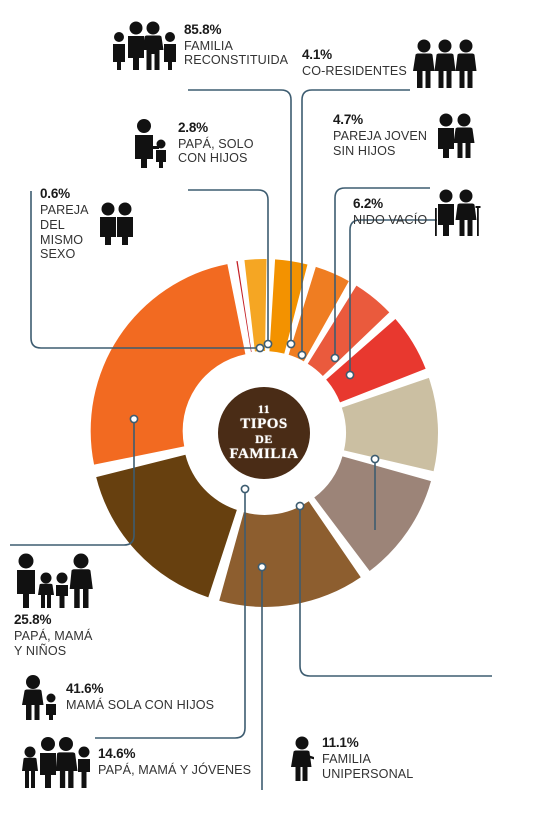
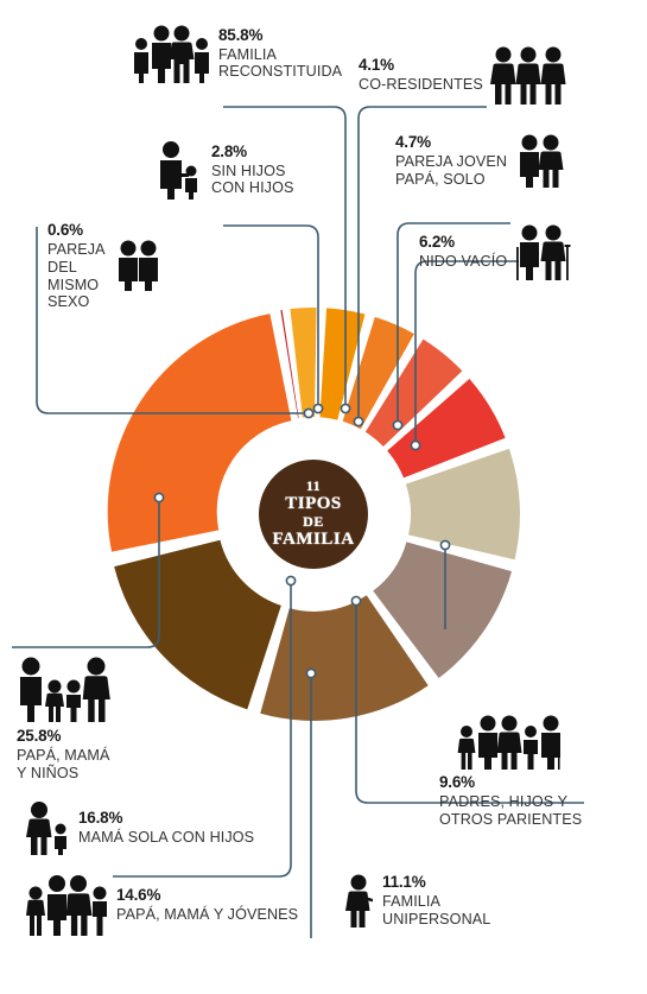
  11
  TIPOS
  DE
  FAMILIA
  85.8%
  FAMILIA
  RECONSTITUIDA
  4.1%
  CO-RESIDENTES
  2.8%
- PAPÁ, SOLO
+ SIN HIJOS
  CON HIJOS
  4.7%
  PAREJA JOVEN
- SIN HIJOS
+ PAPÁ, SOLO
  0.6%
  PAREJA
  DEL
  MISMO
  SEXO
  6.2%
  NIDO VACÍO
  25.8%
  PAPÁ, MAMÁ
  Y NIÑOS
- 41.6%
+ 16.8%
  MAMÁ SOLA CON HIJOS
  14.6%
  PAPÁ, MAMÁ Y JÓVENES
+ 9.6%
+ PADRES, HIJOS Y
+ OTROS PARIENTES
  11.1%
  FAMILIA
  UNIPERSONAL
